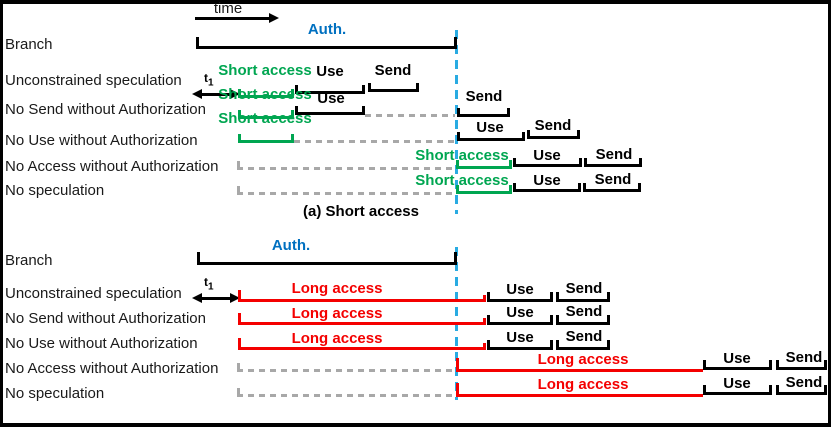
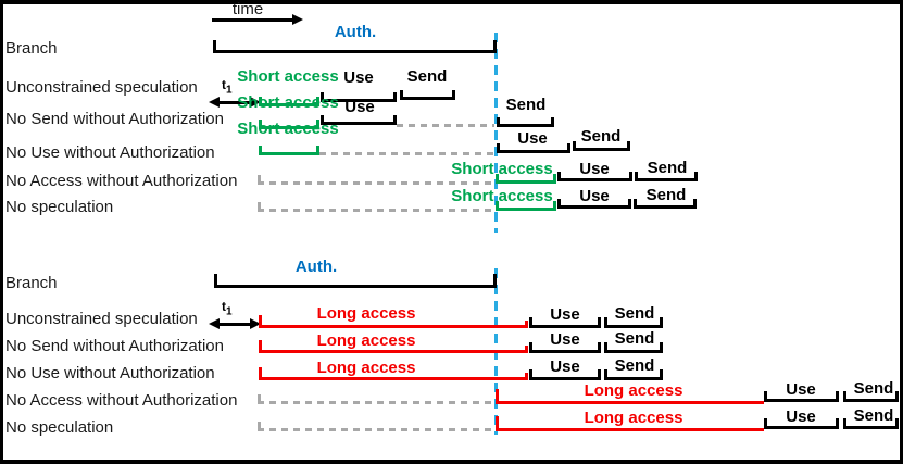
  time
  Branch
  Auth.
  Unconstrained speculation
  t1
  Short access
  Use
  Send
  No Send without Authorization
  Short access
  Use
  Send
  No Use without Authorization
  Short access
  Use
  Send
  No Access without Authorization
  Short access
  Use
  Send
  No speculation
  Short access
  Use
  Send
- (a) Short access
  Branch
  Auth.
  Unconstrained speculation
  t1
  Long access
  Use
  Send
  No Send without Authorization
  Long access
  Use
  Send
  No Use without Authorization
  Long access
  Use
  Send
  No Access without Authorization
  Long access
  Use
  Send
  No speculation
  Long access
  Use
  Send
